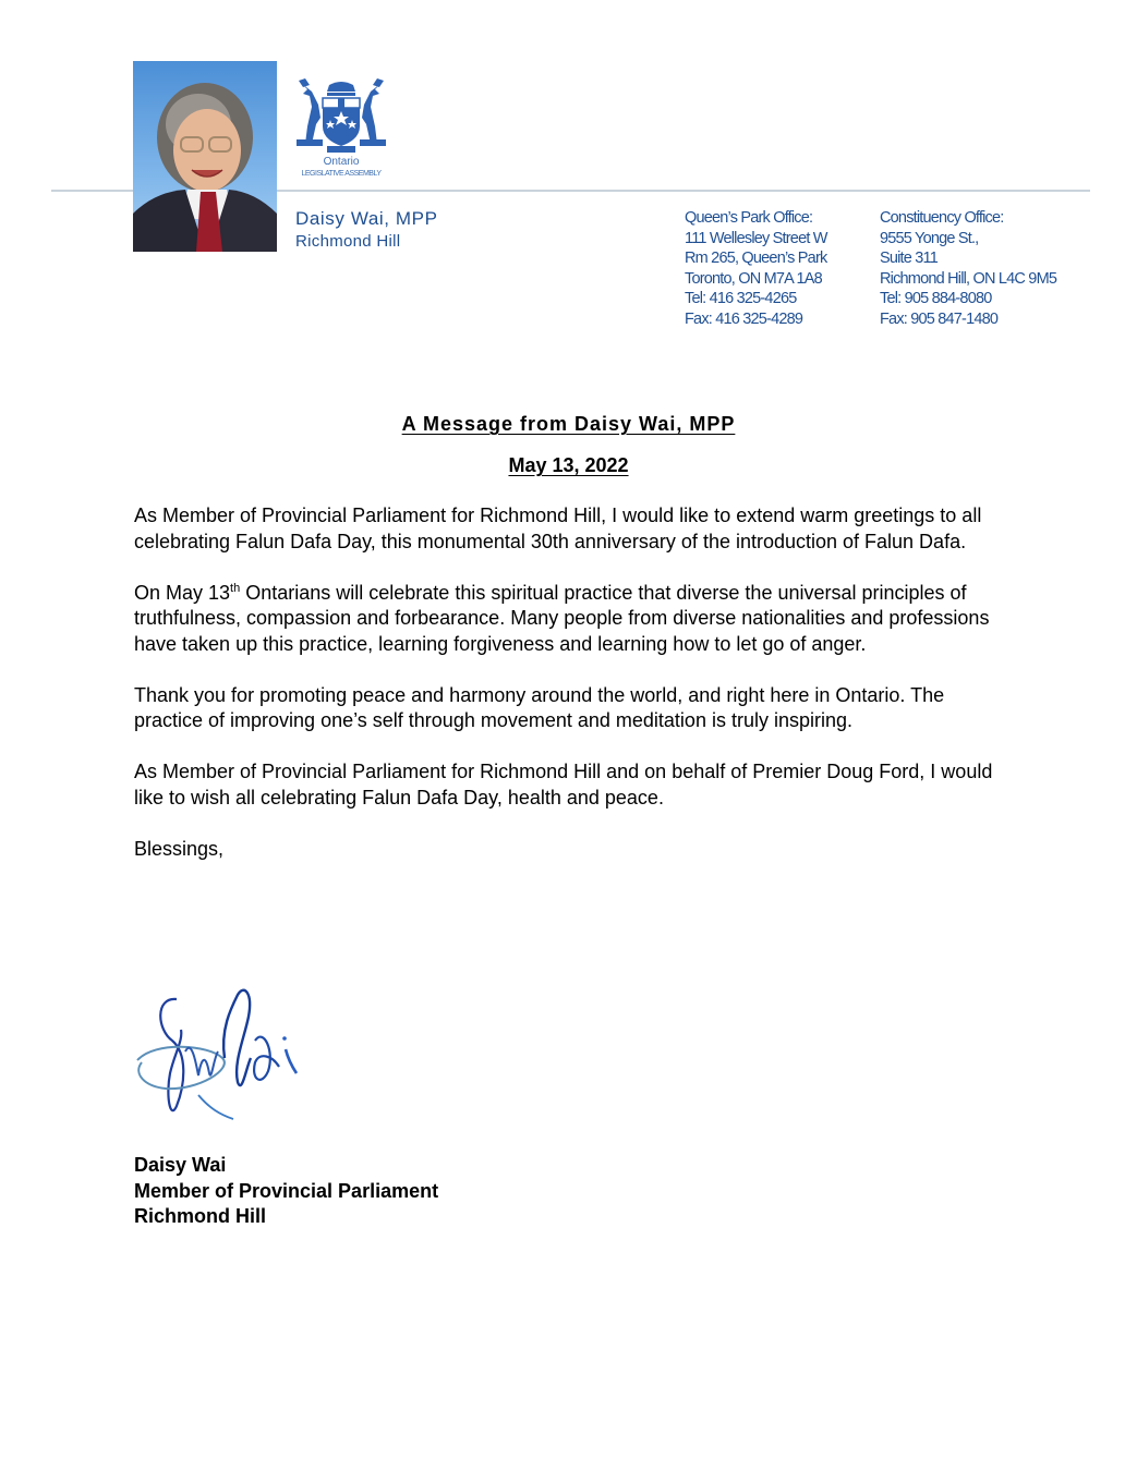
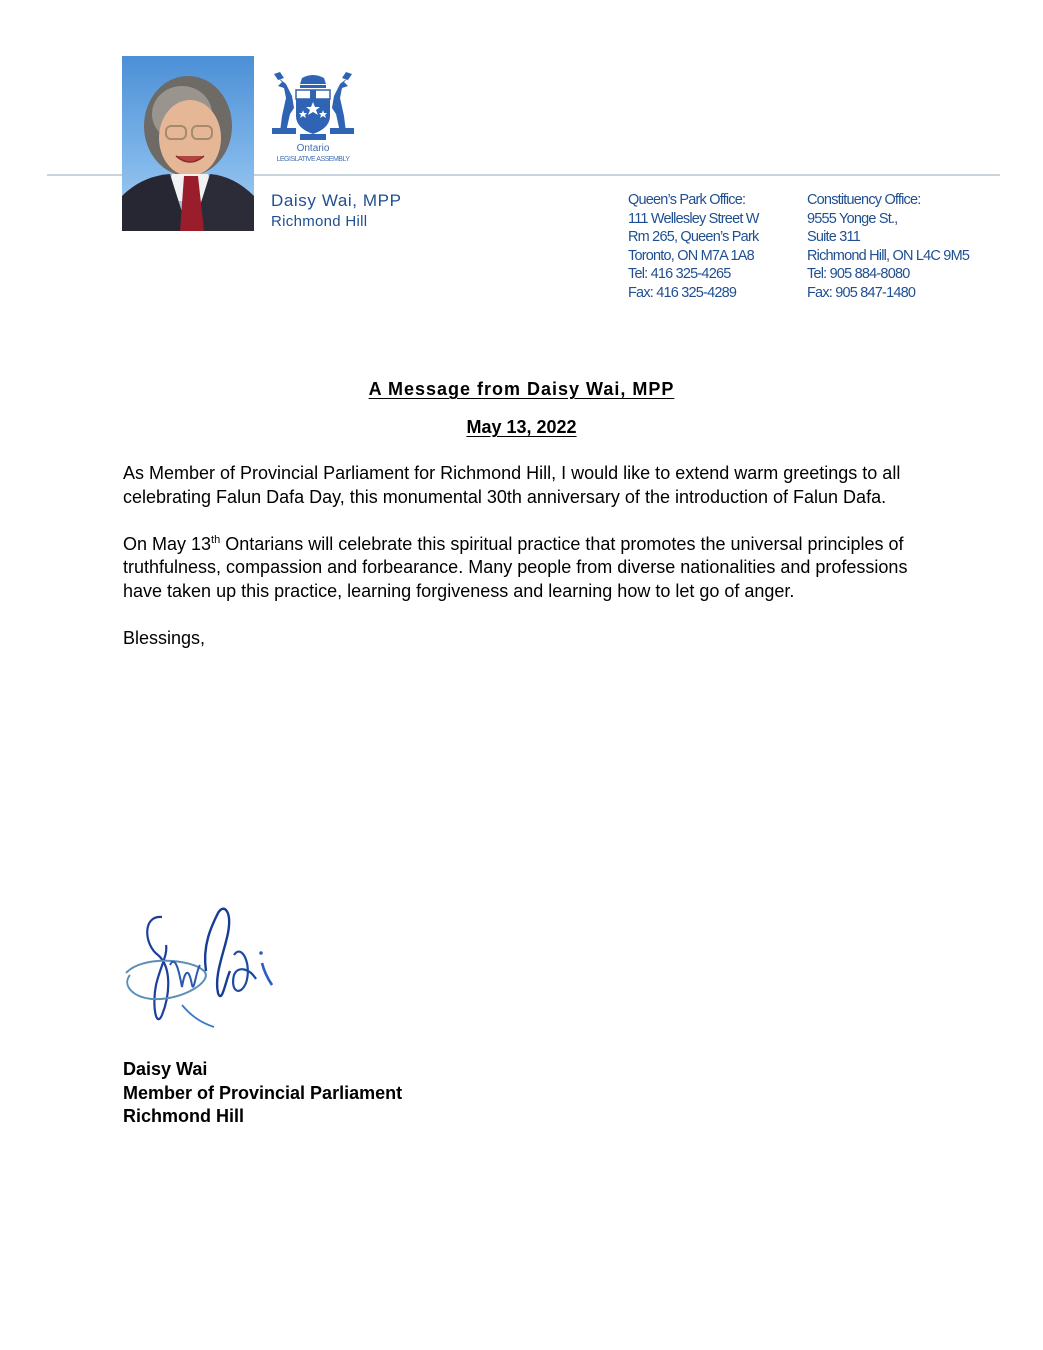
  Ontario
  Daisy Wai, MPP
  Richmond Hill
  Queen’s Park Office:
  111 Wellesley Street W
  Rm 265, Queen’s Park
  Toronto, ON M7A 1A8
  Tel: 416 325-4265
  Fax: 416 325-4289
  Constituency Office:
  9555 Yonge St.,
  Suite 311
  Richmond Hill, ON L4C 9M5
  Tel: 905 884-8080
  Fax: 905 847-1480
  A Message from Daisy Wai, MPP
  May 13, 2022
  As Member of Provincial Parliament for Richmond Hill, I would like to extend warm greetings to all celebrating Falun Dafa Day, this monumental 30th anniversary of the introduction of Falun Dafa.
- On May 13th Ontarians will celebrate this spiritual practice that diverse the universal principles of truthfulness, compassion and forbearance. Many people from diverse nationalities and professions have taken up this practice, learning forgiveness and learning how to let go of anger.
+ On May 13th Ontarians will celebrate this spiritual practice that promotes the universal principles of truthfulness, compassion and forbearance. Many people from diverse nationalities and professions have taken up this practice, learning forgiveness and learning how to let go of anger.
- Thank you for promoting peace and harmony around the world, and right here in Ontario. The practice of improving one’s self through movement and meditation is truly inspiring.
- As Member of Provincial Parliament for Richmond Hill and on behalf of Premier Doug Ford, I would like to wish all celebrating Falun Dafa Day, health and peace.
  Blessings,
  Daisy Wai
  Member of Provincial Parliament
  Richmond Hill
